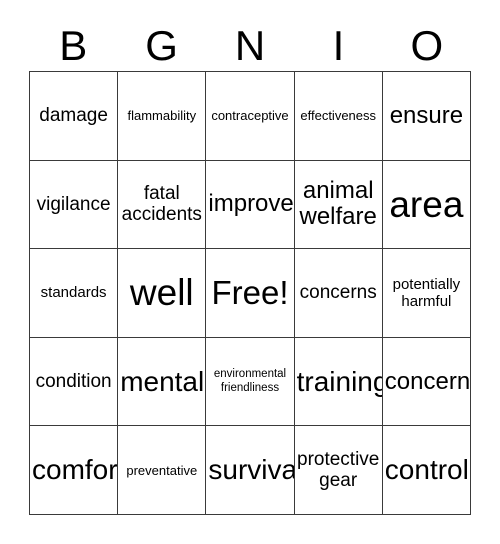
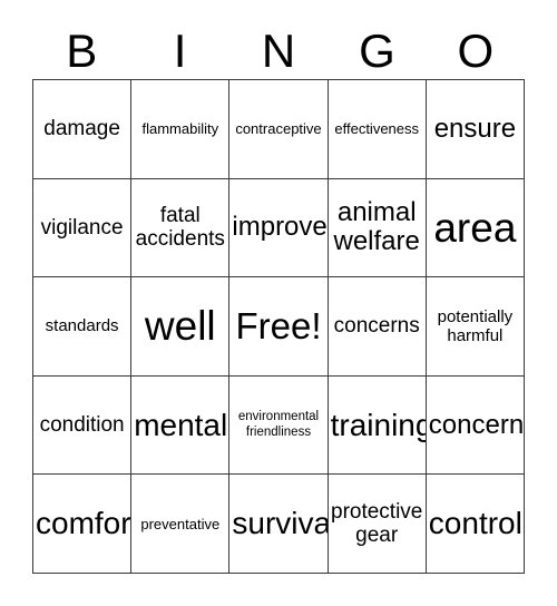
  B
- G
+ I
  N
- I
+ G
  O
  damage
  flammability
  contraceptive
  effectiveness
  ensure
  vigilance
  fatal
  accidents
  improve
  animal
  welfare
  area
  standards
  well
  Free!
  concerns
  potentially
  harmful
  condition
  mental
  environmental
  friendliness
  training
  concern
  comfor
  preventative
  surviva
  protective
  gear
  control
